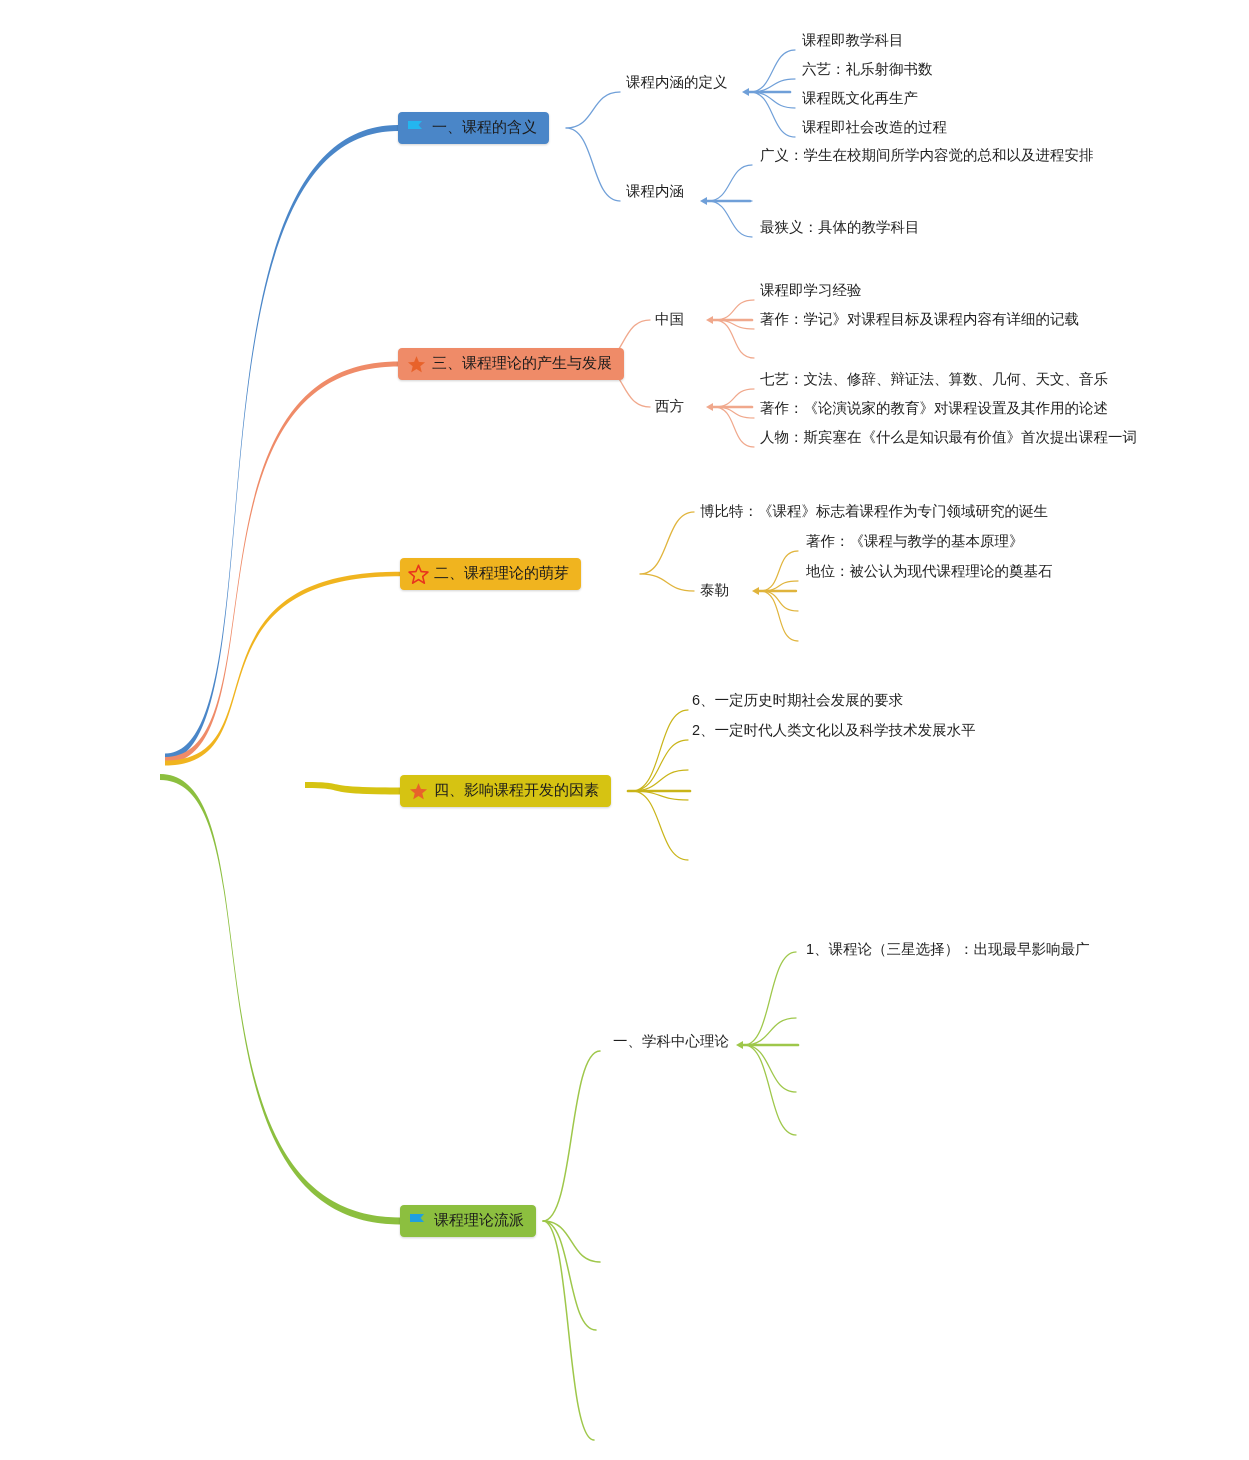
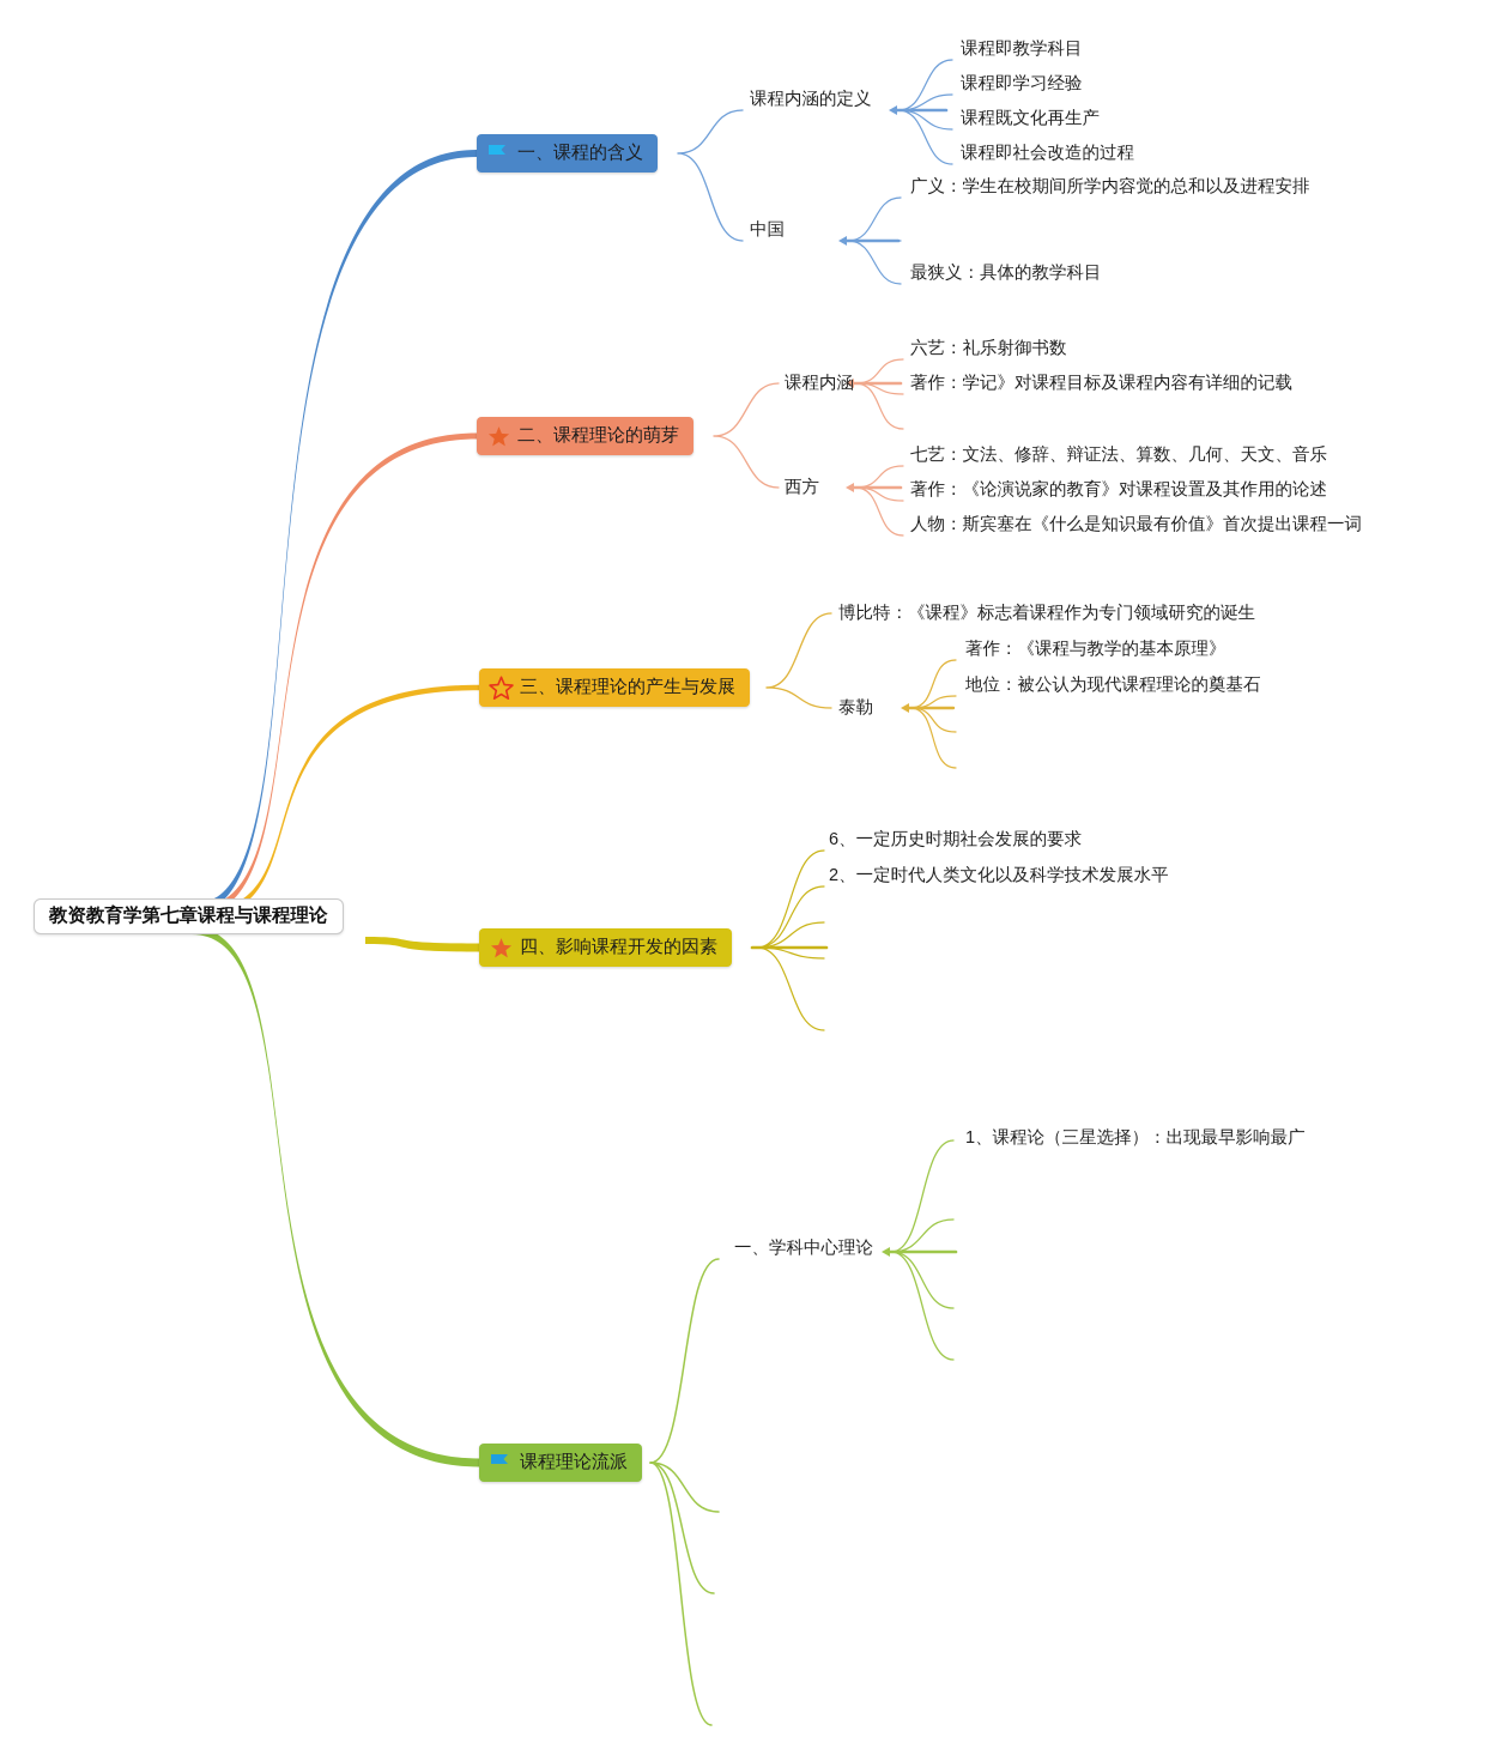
+ 教资教育学第七章课程与课程理论
  一、课程的含义
  课程内涵的定义
- 课程内涵
+ 中国
  课程即教学科目
- 六艺：礼乐射御书数
+ 课程即学习经验
  课程既文化再生产
  课程即社会改造的过程
  广义：学生在校期间所学内容觉的总和以及进程安排
  最狭义：具体的教学科目
- 三、课程理论的产生与发展
+ 二、课程理论的萌芽
- 中国
+ 课程内涵
  西方
- 课程即学习经验
+ 六艺：礼乐射御书数
  著作：学记》对课程目标及课程内容有详细的记载
  七艺：文法、修辞、辩证法、算数、几何、天文、音乐
  著作：《论演说家的教育》对课程设置及其作用的论述
  人物：斯宾塞在《什么是知识最有价值》首次提出课程一词
- 二、课程理论的萌芽
+ 三、课程理论的产生与发展
  博比特：《课程》标志着课程作为专门领域研究的诞生
  泰勒
  著作：《课程与教学的基本原理》
  地位：被公认为现代课程理论的奠基石
  四、影响课程开发的因素
  6、一定历史时期社会发展的要求
  2、一定时代人类文化以及科学技术发展水平
  课程理论流派
  一、学科中心理论
  1、课程论（三星选择）：出现最早影响最广
